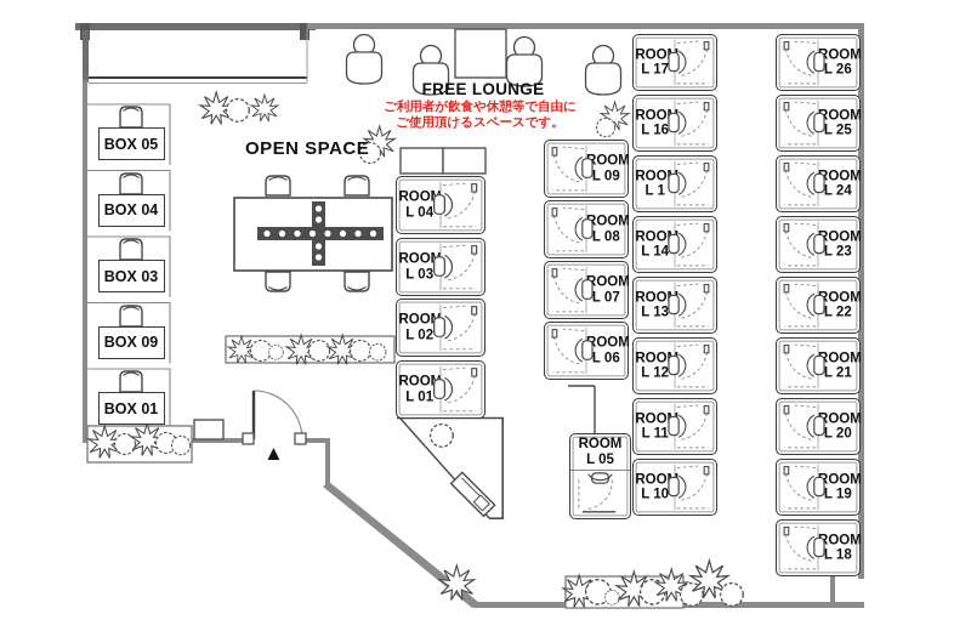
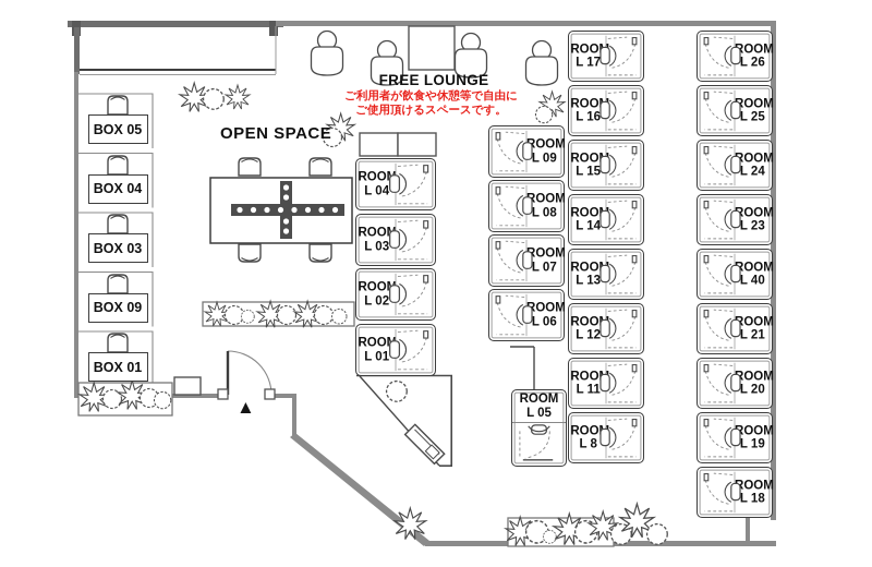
  FREE LOUNGE
  ご利用者が飲食や休憩等で自由に
  ご使用頂けるスペースです。
  OPEN SPACE
  ▲
  BOX 05
  BOX 04
  BOX 03
  BOX 09
  BOX 01
  ROO
  L 04
  ROO
  L 03
  ROO
  L 02
  ROO
  L 01
  OOM
  L 09
  OOM
  L 08
  OOM
  L 07
  OOM
  L 06
  ROO
  L 17
  ROO
  L 16
  ROO
- L 1
+ L 15
  ROO
  L 14
  ROO
  L 13
  ROO
  L 12
  ROO
  L 11
  ROO
- L 10
+ L 8
  OOM
  L 26
  OOM
  L 25
  OOM
  L 24
  OOM
  L 23
  OOM
- L 22
+ L 40
  OOM
  L 21
  OOM
  L 20
  OOM
  L 19
  OOM
  L 18
  ROOM
  L 05
